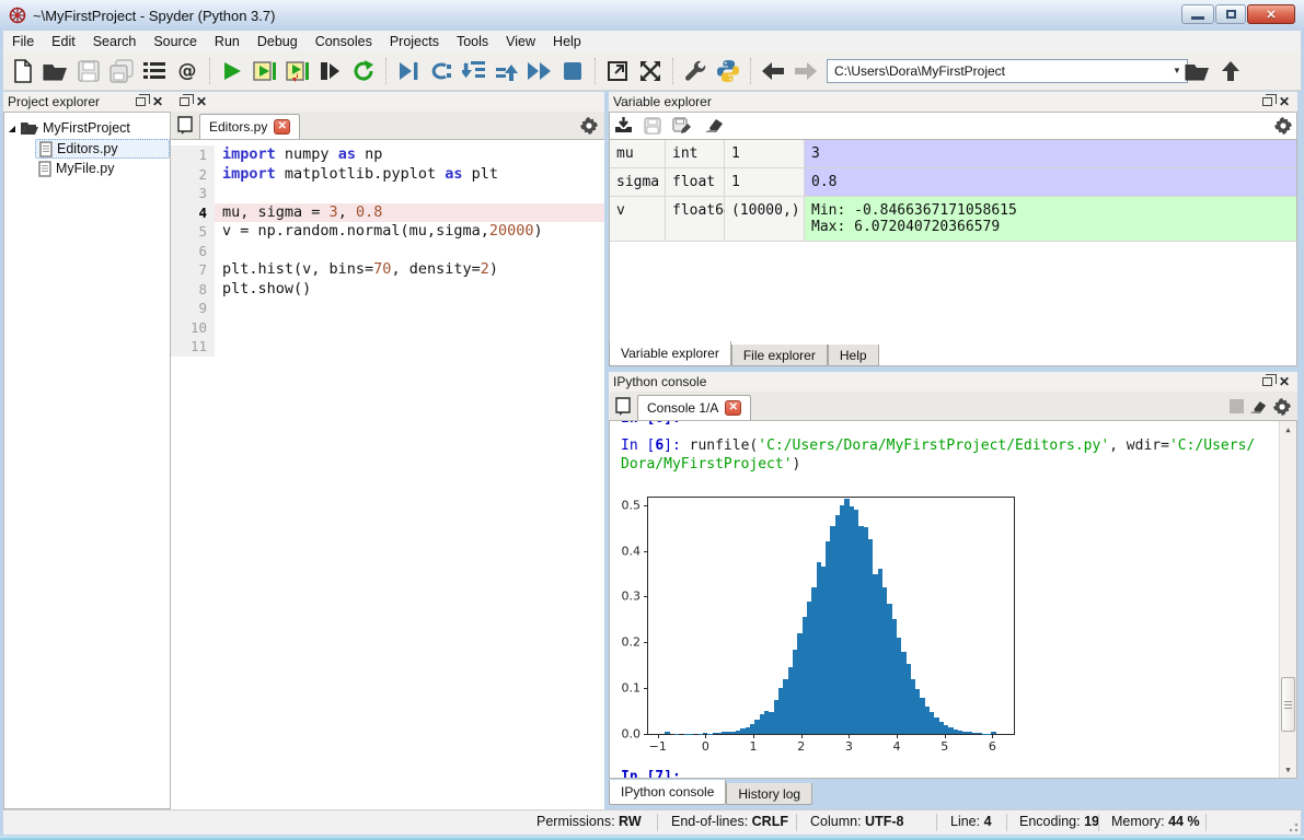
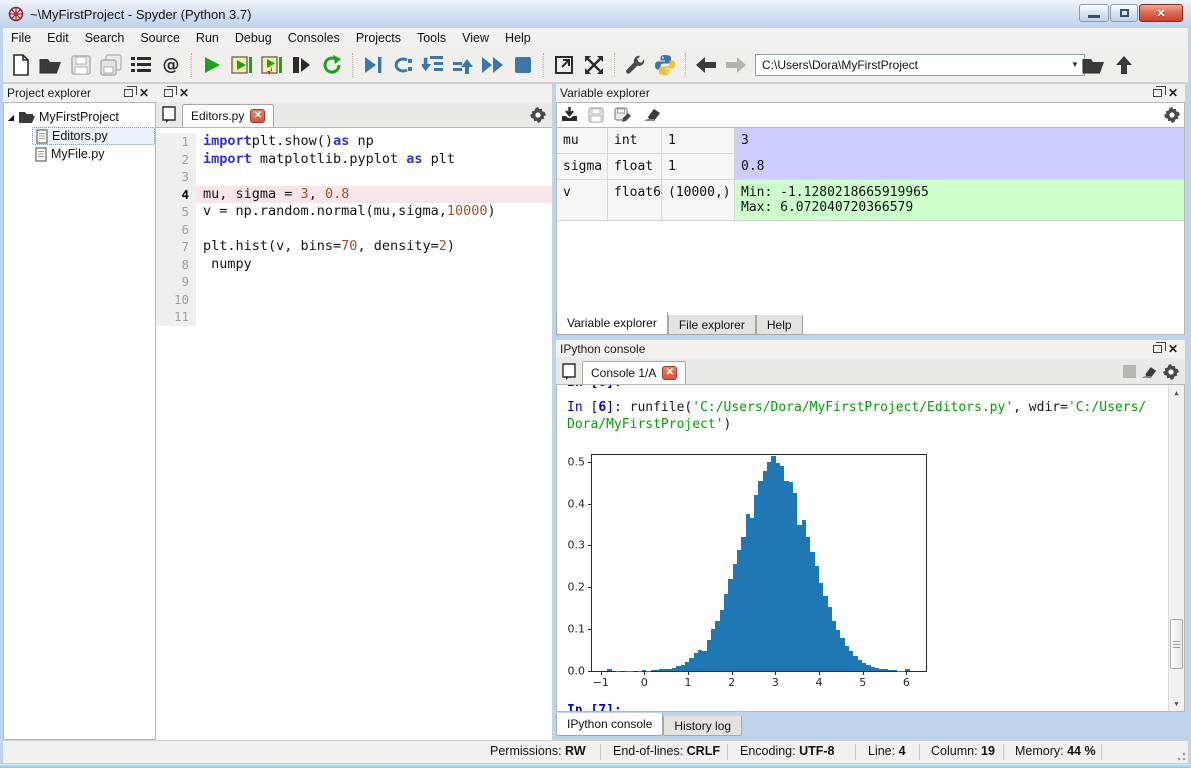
  ~\MyFirstProject - Spyder (Python 3.7)
  ✕
  File
  Edit
  Search
  Source
  Run
  Debug
  Consoles
  Projects
  Tools
  View
  Help
  @
  C:\Users\Dora\MyFirstProject
  ▼
  Project explorer
  ✕
  ◢
  MyFirstProject
  Editors.py
  MyFile.py
  ✕
  Editors.py
  ✕
  1
- import numpy as np
+ importplt.show()as np
  2
  import matplotlib.pyplot as plt
  3
  4
  mu, sigma = 3, 0.8
  5
- v = np.random.normal(mu,sigma,20000)
+ v = np.random.normal(mu,sigma,10000)
  6
  7
  plt.hist(v, bins=70, density=2)
  8
- plt.show()
+ numpy
  9
  10
  11
  Variable explorer
  ✕
  mu
  int
  1
  3
  sigma
  float
  1
  0.8
  v
  float6
  (10000,)
- Min: -0.8466367171058615
+ Min: -1.1280218665919965
  Max: 6.072040720366579
  Variable explorer
  File explorer
  Help
  IPython console
  ✕
  Console 1/A
  ✕
  In [6]: runfile('C:/Users/Dora/MyFirstProject/Editors.py', wdir='C:/Users/
  Dora/MyFirstProject')
  −1
  0
  1
  2
  3
  4
  5
  6
  0.0
  0.1
  0.2
  0.3
  0.4
  0.5
  In [7]:
  ▲
  ▼
  IPython console
  History log
  Permissions: RW
  End-of-lines: CRLF
- Column: UTF-8
+ Encoding: UTF-8
  Line: 4
- Encoding: 19
+ Column: 19
  Memory: 44 %
